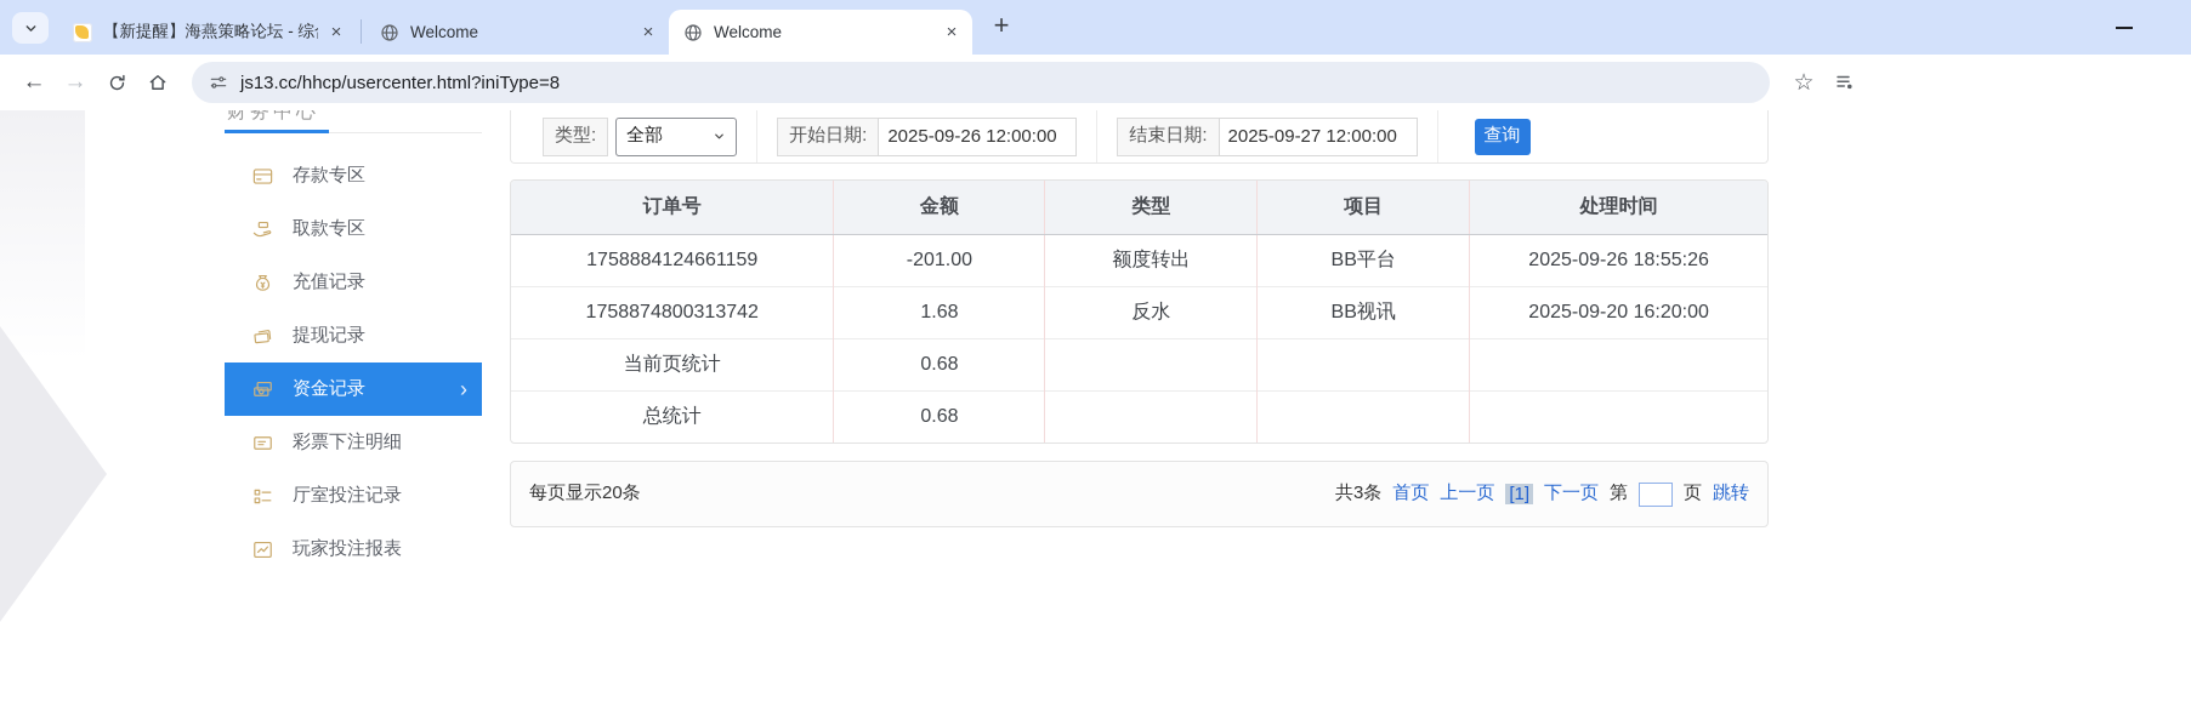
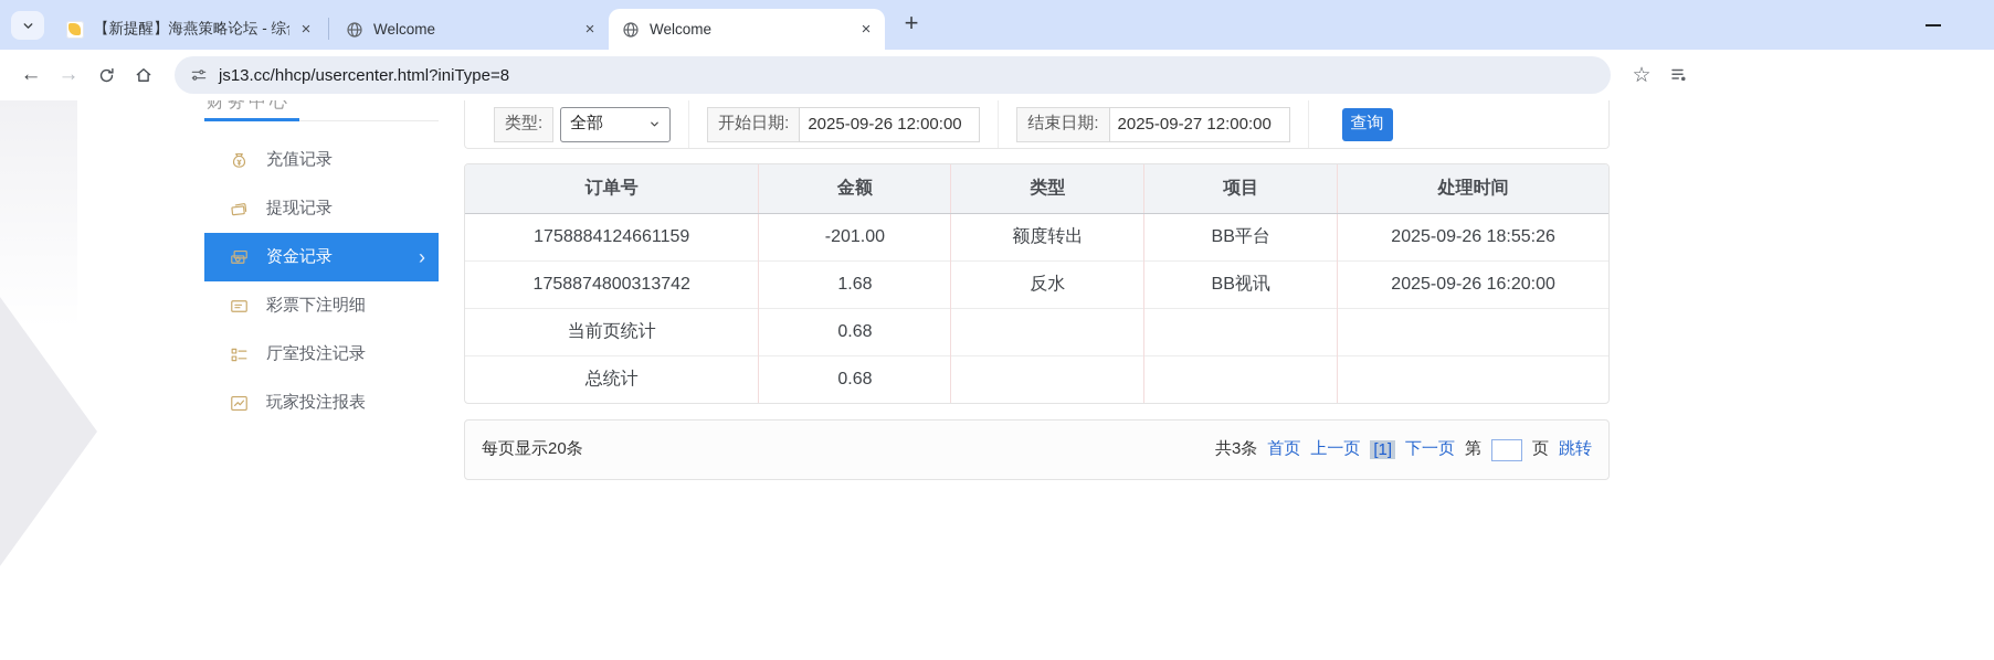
  【新提醒】海燕策略论坛 - 综
  ×
  Welcome
  ×
  Welcome
  ×
  +
  ←
  →
  js13.cc/hhcp/usercenter.html?iniType=8
  ☆
  财务中心
- 存款专区
- 取款专区
  充值记录
  提现记录
  资金记录
  ›
  彩票下注明细
  厅室投注记录
  玩家投注报表
  类型:
  全部
  开始日期:
  2025-09-26 12:00:00
  结束日期:
  2025-09-27 12:00:00
  查询
  订单号	金额	类型	项目	处理时间
  1758884124661159	-201.00	额度转出	BB平台	2025-09-26 18:55:26
- 1758874800313742	1.68	反水	BB视讯	2025-09-20 16:20:00
+ 1758874800313742	1.68	反水	BB视讯	2025-09-26 16:20:00
  当前页统计	0.68
  总统计	0.68
  每页显示20条
  共3条
  首页
  上一页
  [1]
  下一页
  第
  页
  跳转
